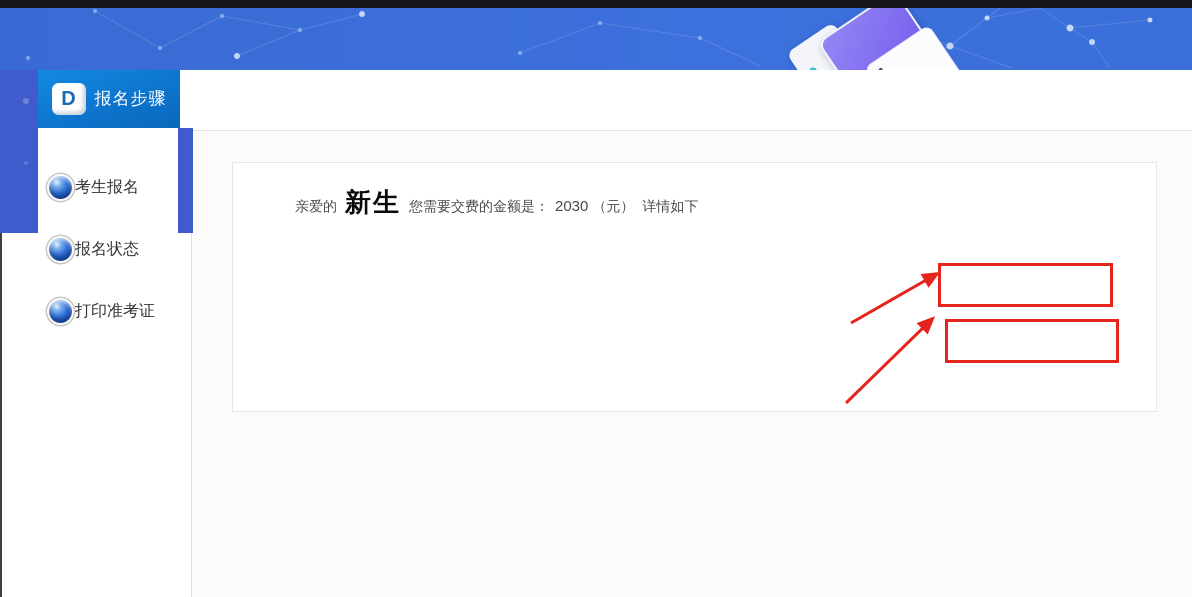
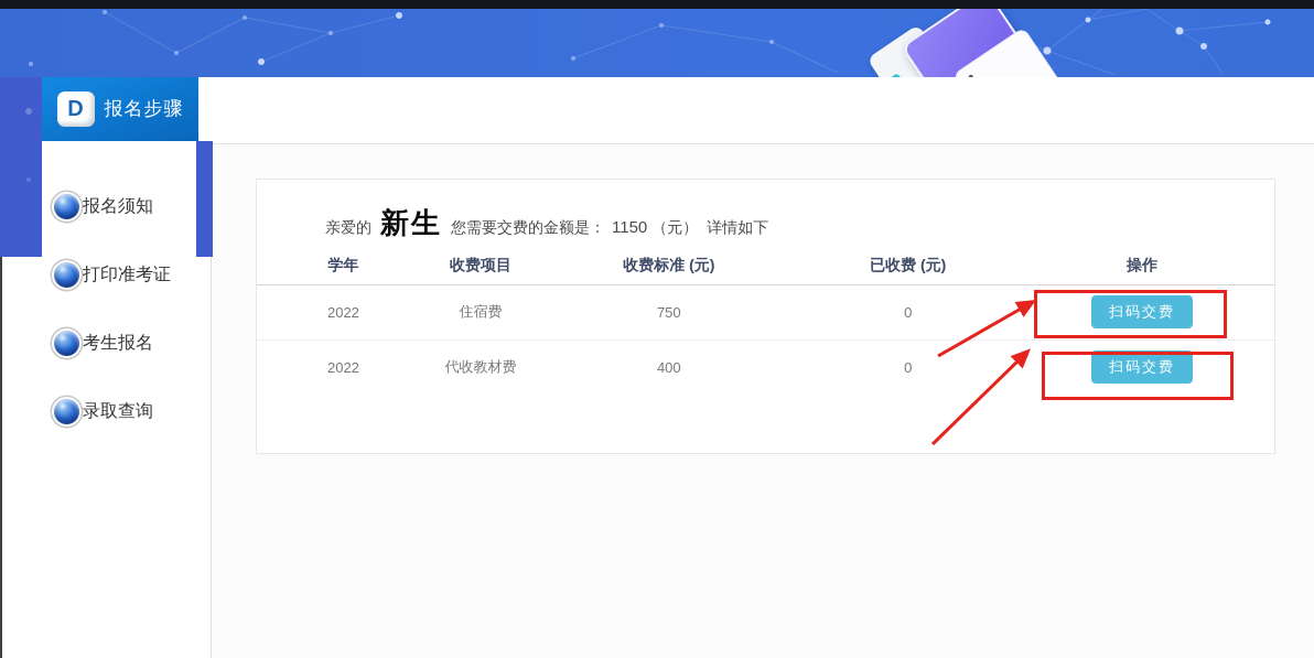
  D
  报名步骤
+ 报名须知
- 考生报名
+ 打印准考证
- 报名状态
- 打印准考证
+ 考生报名
+ 录取查询
- 亲爱的 新生 您需要交费的金额是： 2030 （元） 详情如下
+ 亲爱的 新生 您需要交费的金额是： 1150 （元） 详情如下
+ 学年	收费项目	收费标准 (元)	已收费 (元)	操作
+ 2022	住宿费	750	0	扫码交费
+ 2022	代收教材费	400	0	扫码交费
